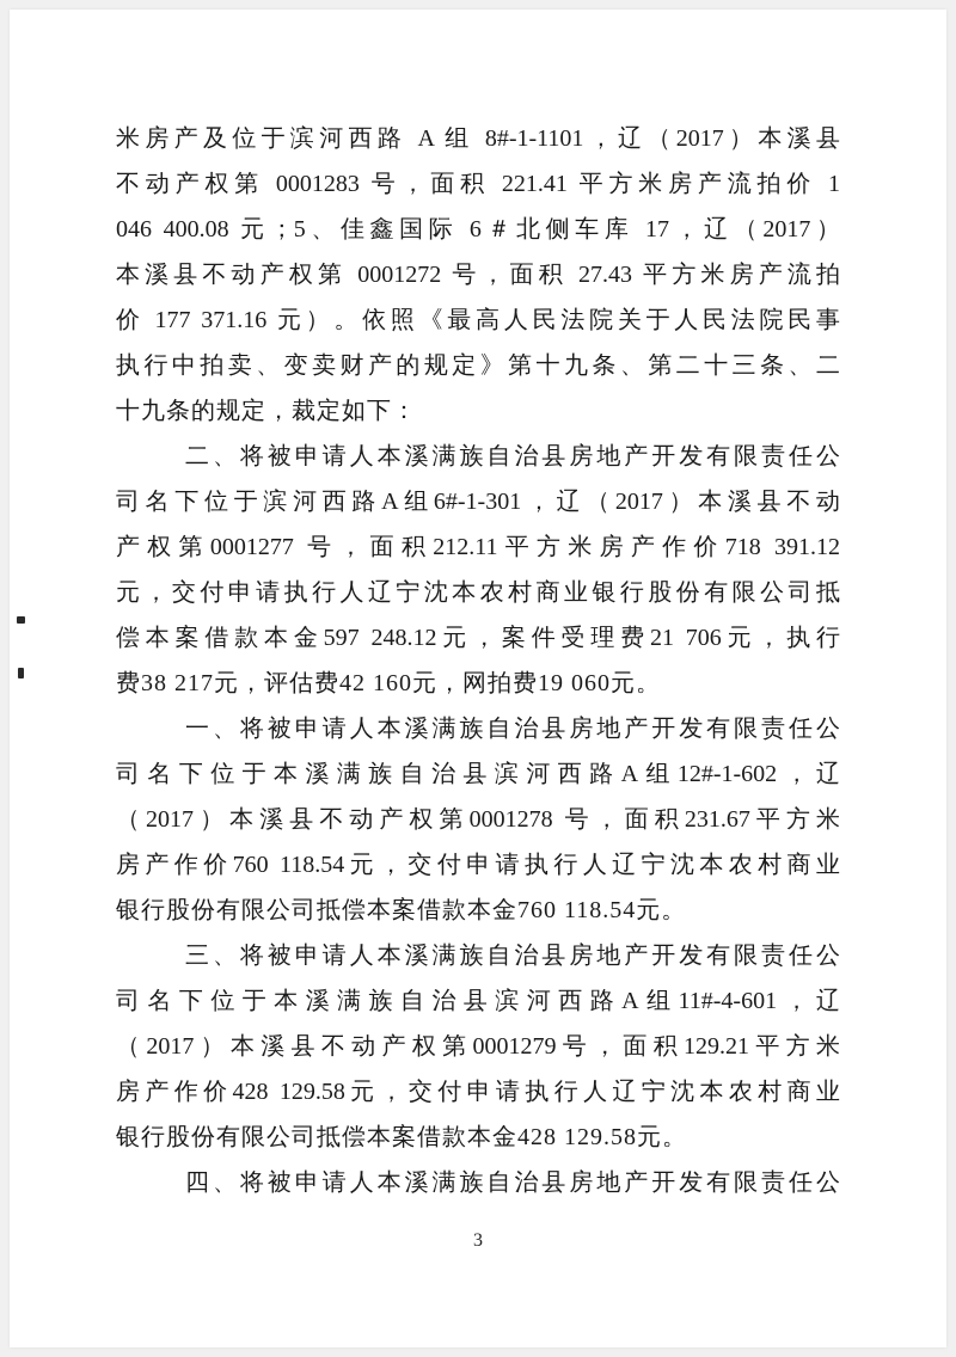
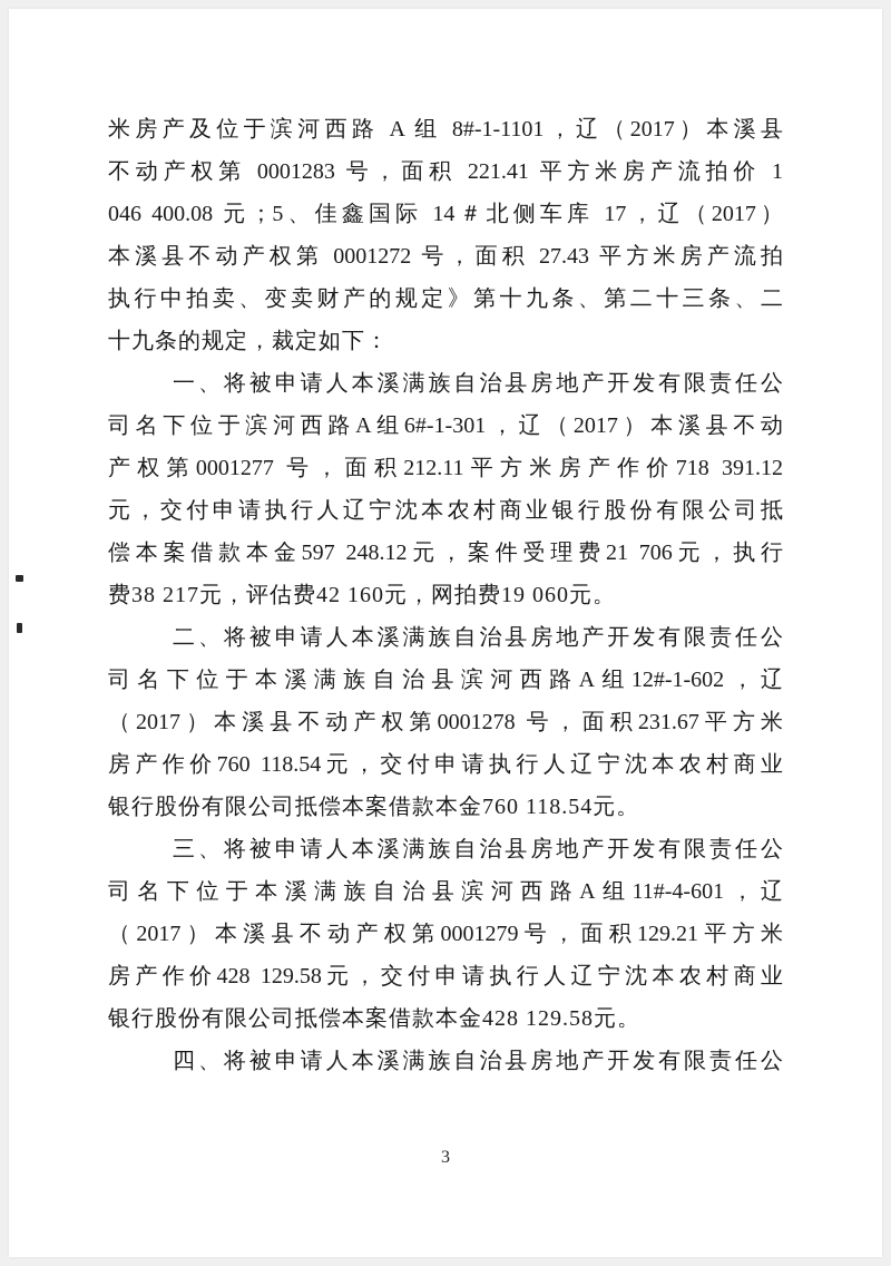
  米房产及位于滨河西路 A 组 8#-1-1101，辽（2017）本溪县
  不动产权第 0001283 号，面积 221.41 平方米房产流拍价 1
- 046 400.08 元；5、佳鑫国际 6＃北侧车库 17，辽（2017）
+ 046 400.08 元；5、佳鑫国际 14＃北侧车库 17，辽（2017）
  本溪县不动产权第 0001272 号，面积 27.43 平方米房产流拍
- 价 177 371.16 元）。依照《最高人民法院关于人民法院民事
  执行中拍卖、变卖财产的规定》第十九条、第二十三条、二
  十九条的规定，裁定如下：
- 二、将被申请人本溪满族自治县房地产开发有限责任公
+ 一、将被申请人本溪满族自治县房地产开发有限责任公
  司名下位于滨河西路A组6#-1-301，辽（2017）本溪县不动
  产权第0001277 号，面积212.11平方米房产作价718 391.12
  元，交付申请执行人辽宁沈本农村商业银行股份有限公司抵
  偿本案借款本金597 248.12元，案件受理费21 706元，执行
  费38 217元，评估费42 160元，网拍费19 060元。
- 一、将被申请人本溪满族自治县房地产开发有限责任公
+ 二、将被申请人本溪满族自治县房地产开发有限责任公
  司名下位于本溪满族自治县滨河西路A组12#-1-602，辽
  （2017）本溪县不动产权第0001278 号，面积231.67平方米
  房产作价760 118.54元，交付申请执行人辽宁沈本农村商业
  银行股份有限公司抵偿本案借款本金760 118.54元。
  三、将被申请人本溪满族自治县房地产开发有限责任公
  司名下位于本溪满族自治县滨河西路A组11#-4-601，辽
  （2017）本溪县不动产权第0001279号，面积129.21平方米
  房产作价428 129.58元，交付申请执行人辽宁沈本农村商业
  银行股份有限公司抵偿本案借款本金428 129.58元。
  四、将被申请人本溪满族自治县房地产开发有限责任公
  3
